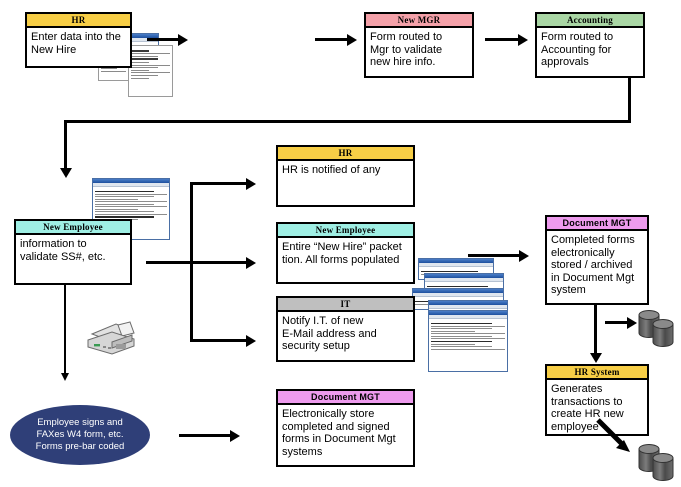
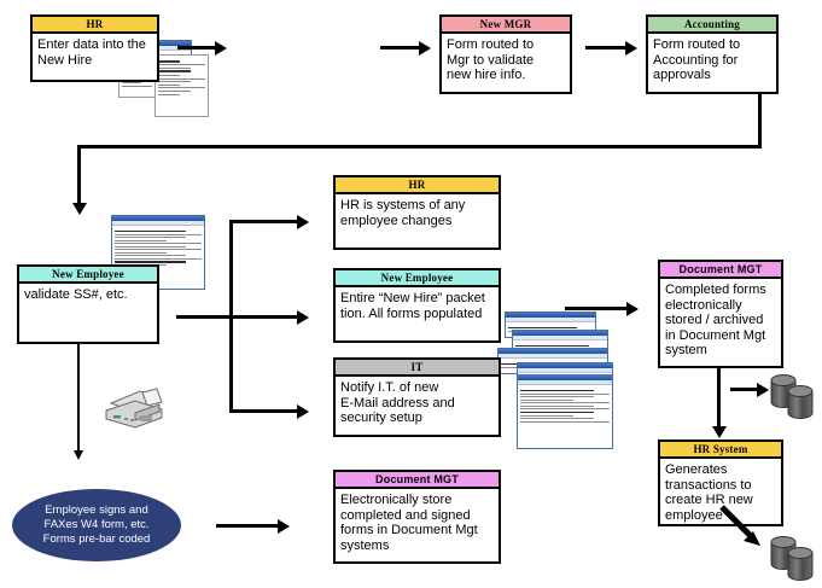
  HR
  Enter data into the
  New Hire
  New MGR
  Form routed to
  Mgr to validate
  new hire info.
  Accounting
  Form routed to
  Accounting for
  approvals
  New Employee
- information to
  validate SS#, etc.
  HR
- HR is notified of any
+ HR is systems of any
+ employee changes
  New Employee
  Entire “New Hire” packet
  tion. All forms populated
  IT
  Notify I.T. of new
  E-Mail address and
  security setup
  Document MGT
  Completed forms
  electronically
  stored / archived
  in Document Mgt
  system
  HR System
  Generates
  transactions to
  create HR new
  employee
  Employee signs and
  FAXes W4 form, etc.
  Forms pre-bar coded
  Document MGT
  Electronically store
  completed and signed
  forms in Document Mgt
  systems
